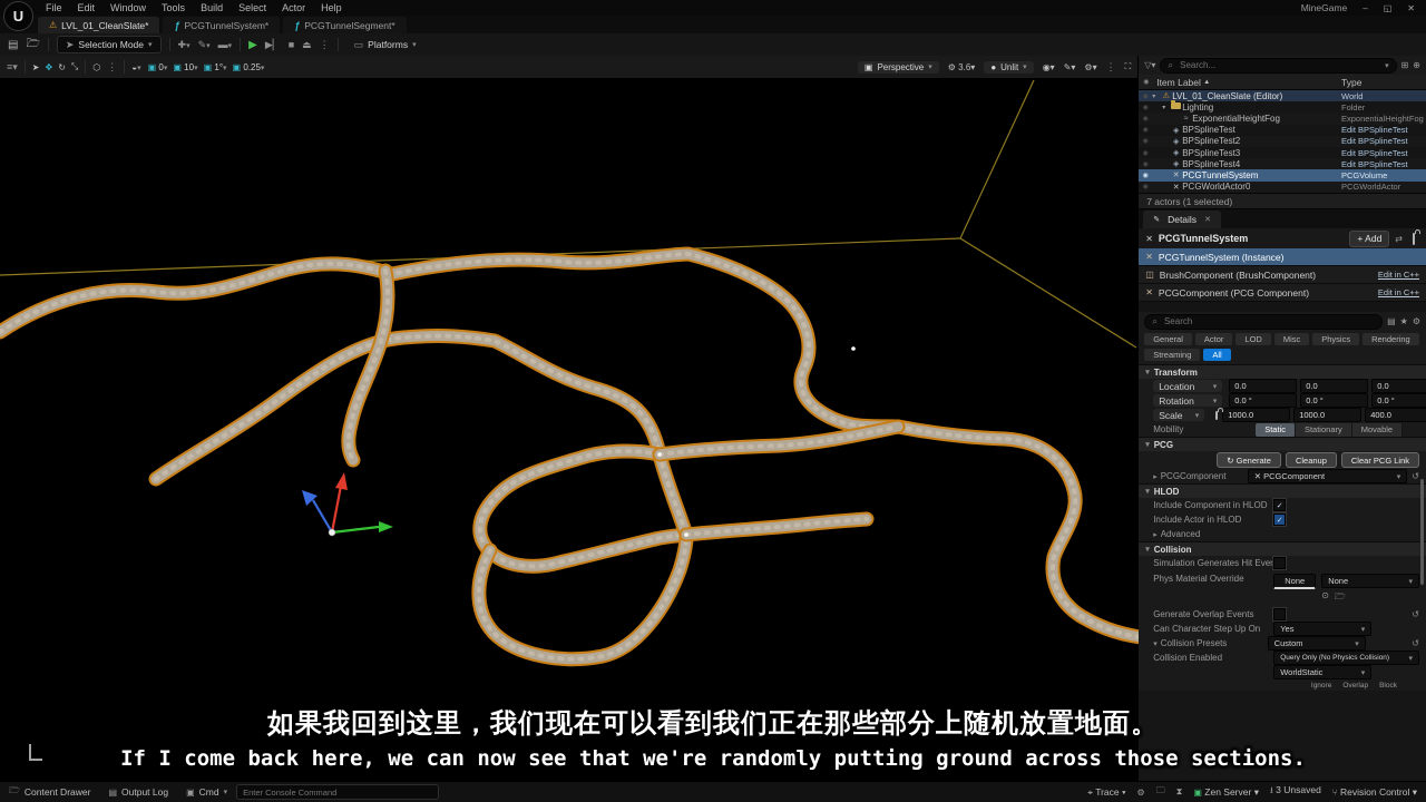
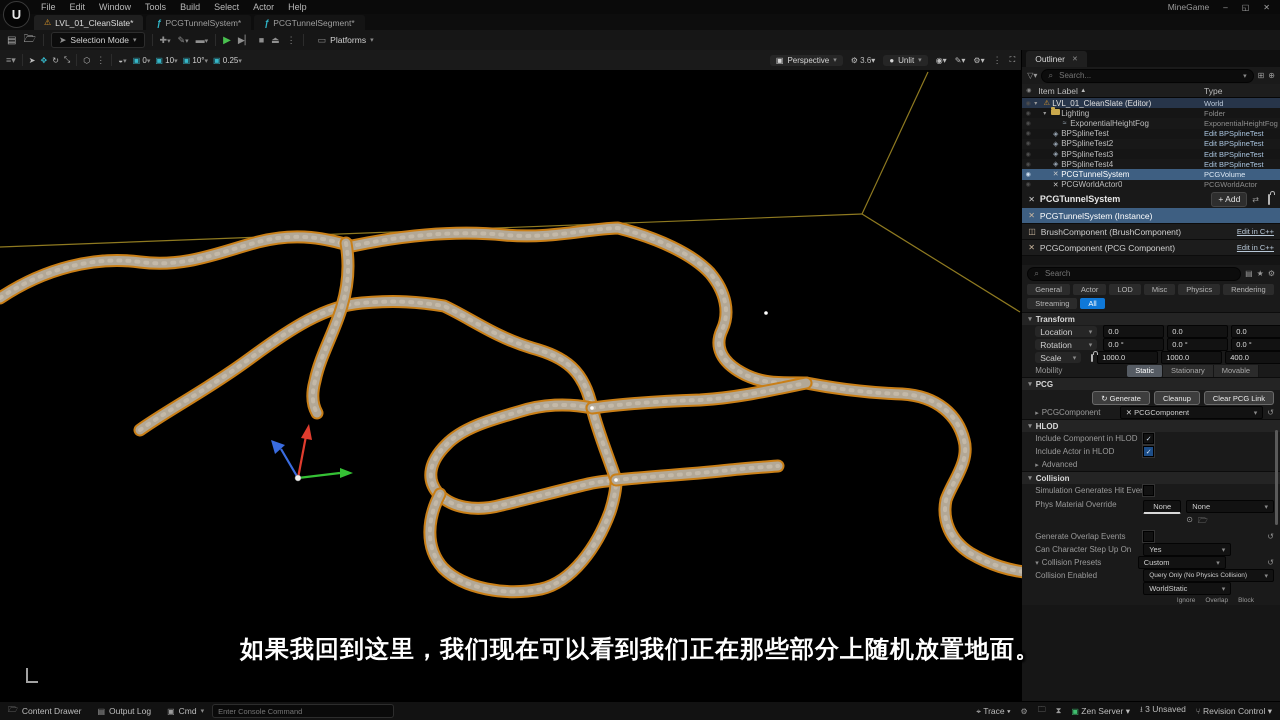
  U
  File
  Edit
  Window
  Tools
  Build
  Select
  Actor
  Help
  MineGame
  –
  ◱
  ✕
  ⚠
  LVL_01_CleanSlate*
  ƒ
  PCGTunnelSystem*
  ƒ
  PCGTunnelSegment*
  ▤
  🗁
  ➤
  Selection Mode
  ▶
  ▶▏
  ■
  ⏏
  ⋮
  ▭
  Platforms
  ≡▾
  ➤
  ✥
  ↻
  ⤡
  ⬡
  ⋮
  ▣ 10
- ▣ 1°
+ ▣ 10°
  ▣ 0.25
  ▣
  Perspective
  ⚙ 3.6▾
  ●
  Unlit
  ◉▾
  ✎▾
  ⚙▾
  ⋮
  ⛶
+ Outliner
  ▽▾
  ⌕
  Search...
  ⊞
  ⊕
  Item Label
  Type
  LVL_01_CleanSlate (Editor)
  World
  Lighting
  Folder
  ExponentialHeightFog
  ExponentialHeightFog
  BPSplineTest
  Edit BPSplineTest
  BPSplineTest2
  Edit BPSplineTest
  BPSplineTest3
  Edit BPSplineTest
  BPSplineTest4
  Edit BPSplineTest
  PCGTunnelSystem
  PCGVolume
  PCGWorldActor0
  PCGWorldActor
- 7 actors (1 selected)
- Details
  ✕
  PCGTunnelSystem
  + Add
  ⇄
  ✕
  PCGTunnelSystem (Instance)
  ◫
  BrushComponent (BrushComponent)
  Edit in C++
  ✕
  PCGComponent (PCG Component)
  Edit in C++
  ⌕
  Search
  ▤
  ★
  ⚙
  General
  Actor
  LOD
  Misc
  Physics
  Rendering
  Streaming
  All
  Transform
  Location
  0.0
  0.0
  0.0
  Rotation
  0.0 °
  0.0 °
  0.0 °
  Scale
  1000.0
  1000.0
  400.0
  Mobility
  Static
  Stationary
  Movable
  PCG
  ↻ Generate
  Cleanup
  Clear PCG Link
  PCGComponent
  ✕ PCGComponent
  ↺
  HLOD
  Include Component in HLOD
  Include Actor in HLOD
  Advanced
  Collision
  Simulation Generates Hit Eve
  Phys Material Override
  None
  None
  ⊙
  🗁
  Generate Overlap Events
  ↺
  Can Character Step Up On
  Yes
  Collision Presets
  Custom
  ↺
  Collision Enabled
  WorldStatic
  🗁
  Content Drawer
  ▤
  Output Log
  ▣
  Cmd
  Enter Console Command
  ⌖ Trace ▾
  ⚙
  🗀
  ⧗
  ▣ Zen Server ▾
  ⭳ 3 Unsaved
  ⑂ Revision Control ▾
  如果我回到这里，我们现在可以看到我们正在那些部分上随机放置地面。
- If I come back here, we can now see that we're randomly putting ground across those sections.
